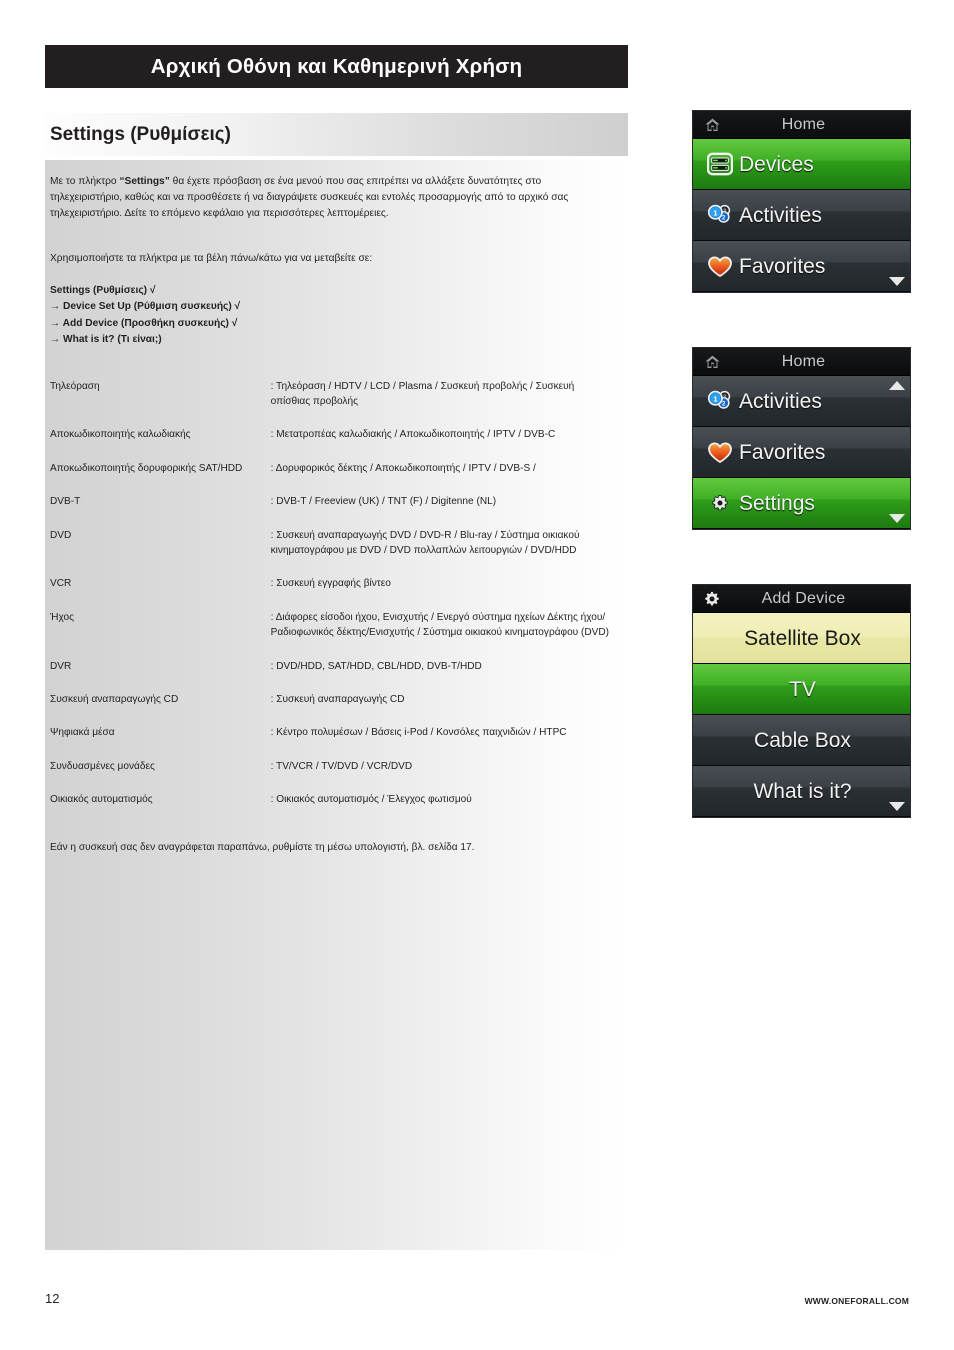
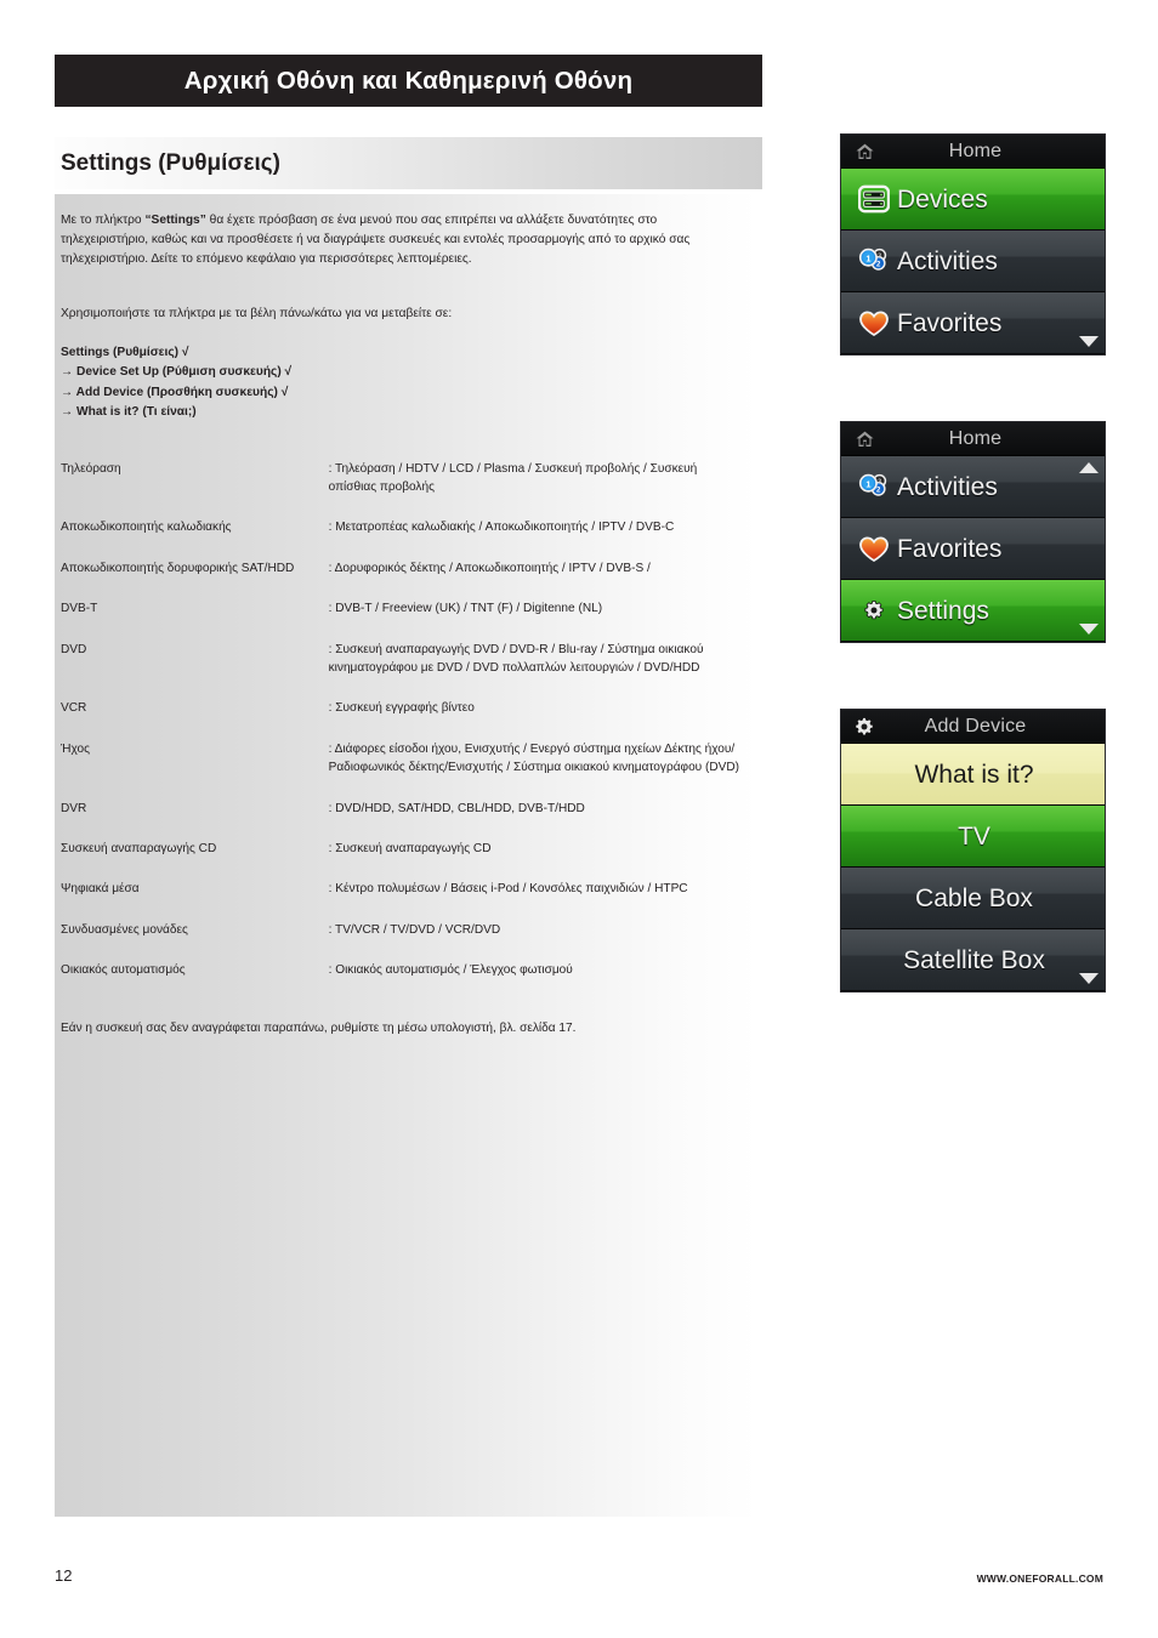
- Αρχική Οθόνη και Καθημερινή Χρήση
+ Αρχική Οθόνη και Καθημερινή Οθόνη
  Settings (Ρυθμίσεις)
  Με το πλήκτρο “Settings” θα έχετε πρόσβαση σε ένα μενού που σας επιτρέπει να αλλάξετε δυνατότητες στο τηλεχειριστήριο, καθώς και να προσθέσετε ή να διαγράψετε συσκευές και εντολές προσαρμογής από το αρχικό σας τηλεχειριστήριο. Δείτε το επόμενο κεφάλαιο για περισσότερες λεπτομέρειες.
  Χρησιμοποιήστε τα πλήκτρα με τα βέλη πάνω/κάτω για να μεταβείτε σε:
  Settings (Ρυθμίσεις) √
  → Device Set Up (Ρύθμιση συσκευής) √
  → Add Device (Προσθήκη συσκευής) √
  → What is it? (Τι είναι;)
  Τηλεόραση	: Τηλεόραση / HDTV / LCD / Plasma / Συσκευή προβολής / Συσκευή οπίσθιας προβολής
  Αποκωδικοποιητής καλωδιακής	: Μετατροπέας καλωδιακής / Αποκωδικοποιητής / IPTV / DVB-C
  Αποκωδικοποιητής δορυφορικής SAT/HDD	: Δορυφορικός δέκτης / Αποκωδικοποιητής / IPTV / DVB-S /
  DVB-T	: DVB-T / Freeview (UK) / TNT (F) / Digitenne (NL)
  DVD	: Συσκευή αναπαραγωγής DVD / DVD-R / Blu-ray / Σύστημα οικιακού κινηματογράφου με DVD / DVD πολλαπλών λειτουργιών / DVD/HDD
  VCR	: Συσκευή εγγραφής βίντεο
  Ήχος	: Διάφορες είσοδοι ήχου, Ενισχυτής / Ενεργό σύστημα ηχείων Δέκτης ήχου/Ραδιοφωνικός δέκτης/Ενισχυτής / Σύστημα οικιακού κινηματογράφου (DVD)
  DVR	: DVD/HDD, SAT/HDD, CBL/HDD, DVB-T/HDD
  Συσκευή αναπαραγωγής CD	: Συσκευή αναπαραγωγής CD
  Ψηφιακά μέσα	: Κέντρο πολυμέσων / Βάσεις i-Pod / Κονσόλες παιχνιδιών / HTPC
  Συνδυασμένες μονάδες	: TV/VCR / TV/DVD / VCR/DVD
  Οικιακός αυτοματισμός	: Οικιακός αυτοματισμός / Έλεγχος φωτισμού
  Εάν η συσκευή σας δεν αναγράφεται παραπάνω, ρυθμίστε τη μέσω υπολογιστή, βλ. σελίδα 17.
  Home
  Devices
  1
  Activities
  Favorites
  Home
  1
  Activities
  Favorites
  Settings
  Add Device
- Satellite Box
+ What is it?
  TV
  Cable Box
- What is it?
+ Satellite Box
  12
  WWW.ONEFORALL.COM
